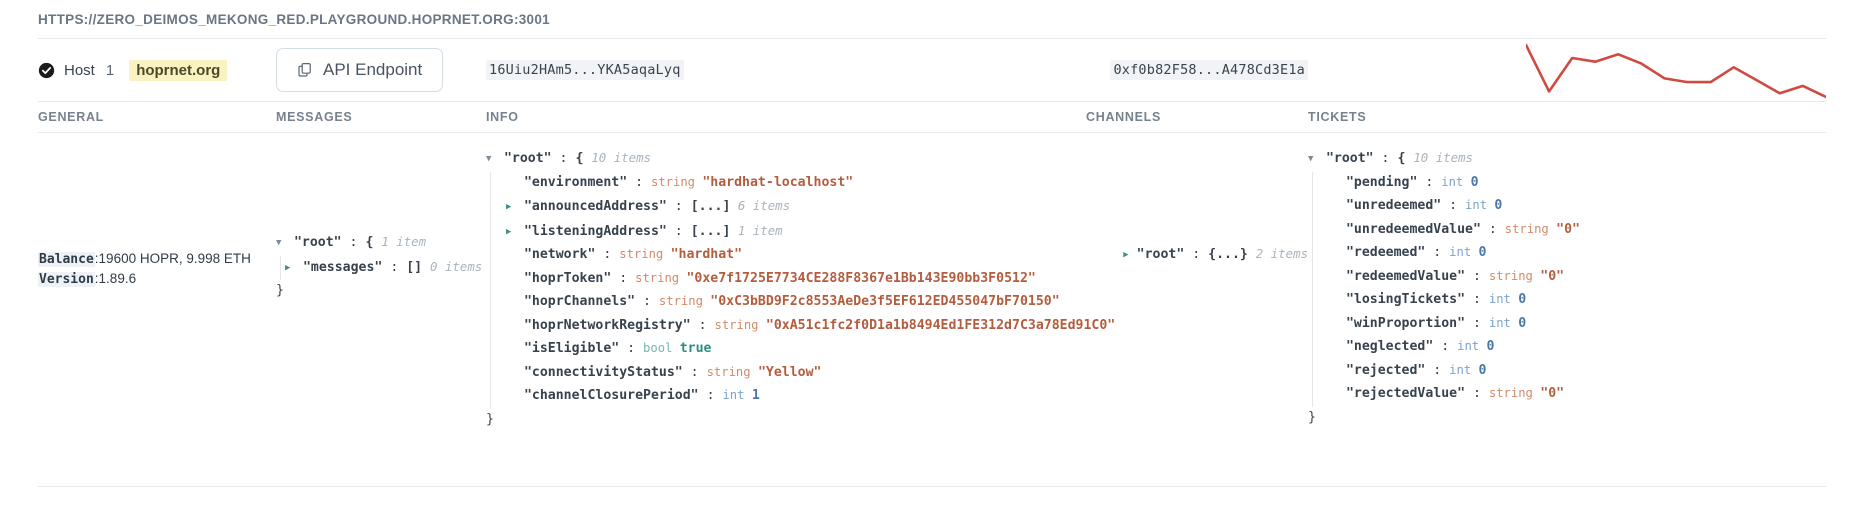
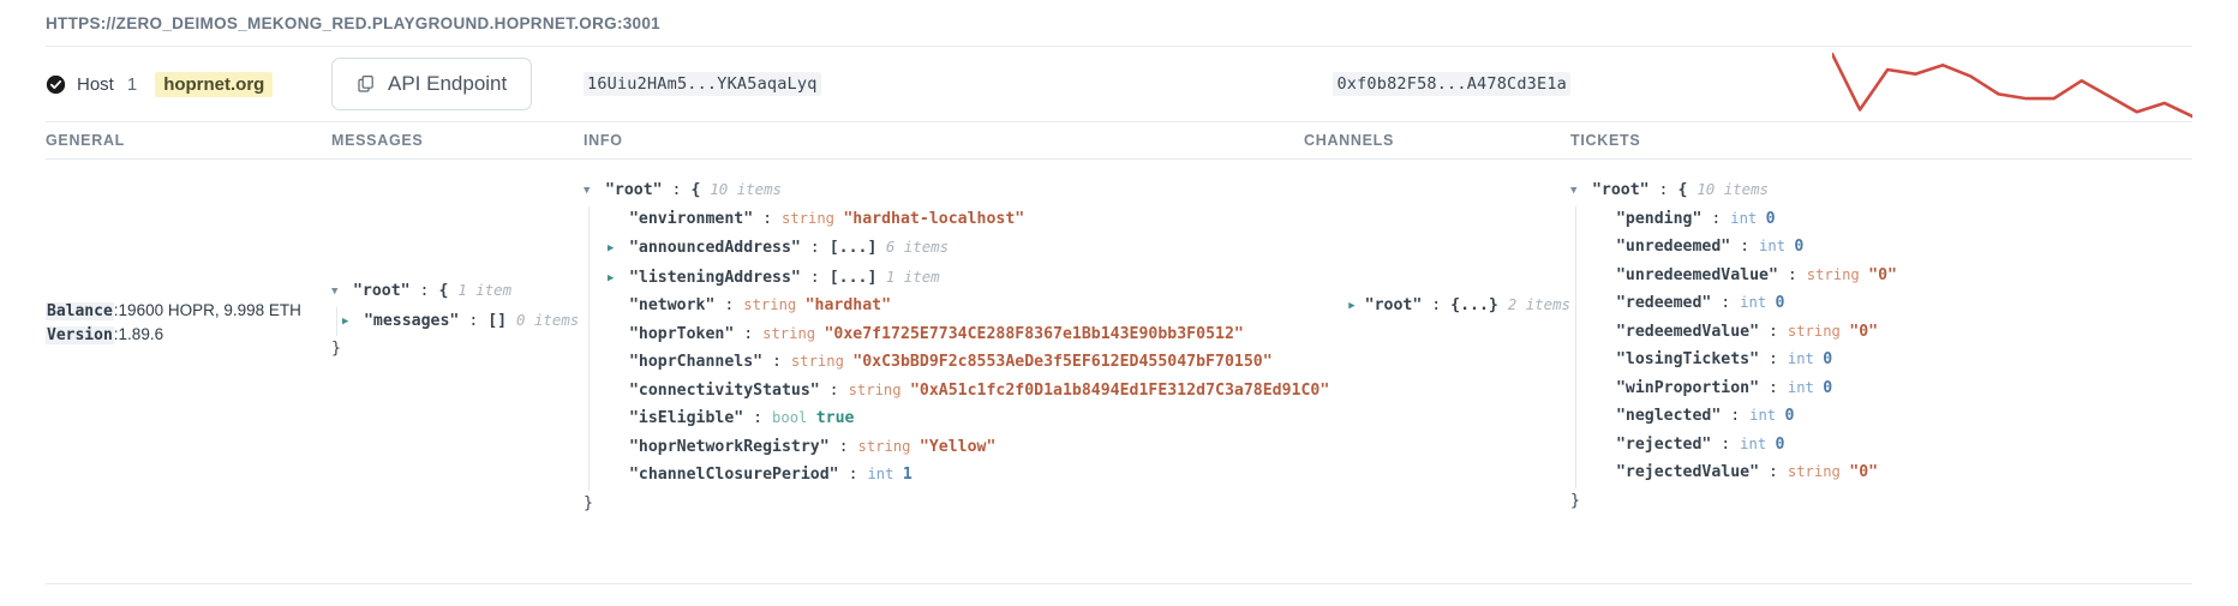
  HTTPS://ZERO_DEIMOS_MEKONG_RED.PLAYGROUND.HOPRNET.ORG:3001
  Host
  1
  hoprnet.org
  API Endpoint
  16Uiu2HAm5...YKA5aqaLyq
  0xf0b82F58...A478Cd3E1a
  GENERAL
  MESSAGES
  INFO
  CHANNELS
  TICKETS
  Balance:19600 HOPR, 9.998 ETH
  Version:1.89.6
  ▼ "root" : { 1 item
  ▶ "messages" : [] 0 items
  }
  ▼ "root" : { 10 items
  "environment" : string "hardhat-localhost"
  ▶ "announcedAddress" : [...] 6 items
  ▶ "listeningAddress" : [...] 1 item
  "network" : string "hardhat"
  "hoprToken" : string "0xe7f1725E7734CE288F8367e1Bb143E90bb3F0512"
  "hoprChannels" : string "0xC3bBD9F2c8553AeDe3f5EF612ED455047bF70150"
- "hoprNetworkRegistry" : string "0xA51c1fc2f0D1a1b8494Ed1FE312d7C3a78Ed91C0"
+ "connectivityStatus" : string "0xA51c1fc2f0D1a1b8494Ed1FE312d7C3a78Ed91C0"
  "isEligible" : bool true
- "connectivityStatus" : string "Yellow"
+ "hoprNetworkRegistry" : string "Yellow"
  "channelClosurePeriod" : int 1
  }
  ▶ "root" : {...} 2 items
  ▼ "root" : { 10 items
  "pending" : int 0
  "unredeemed" : int 0
  "unredeemedValue" : string "0"
  "redeemed" : int 0
  "redeemedValue" : string "0"
  "losingTickets" : int 0
  "winProportion" : int 0
  "neglected" : int 0
  "rejected" : int 0
  "rejectedValue" : string "0"
  }
